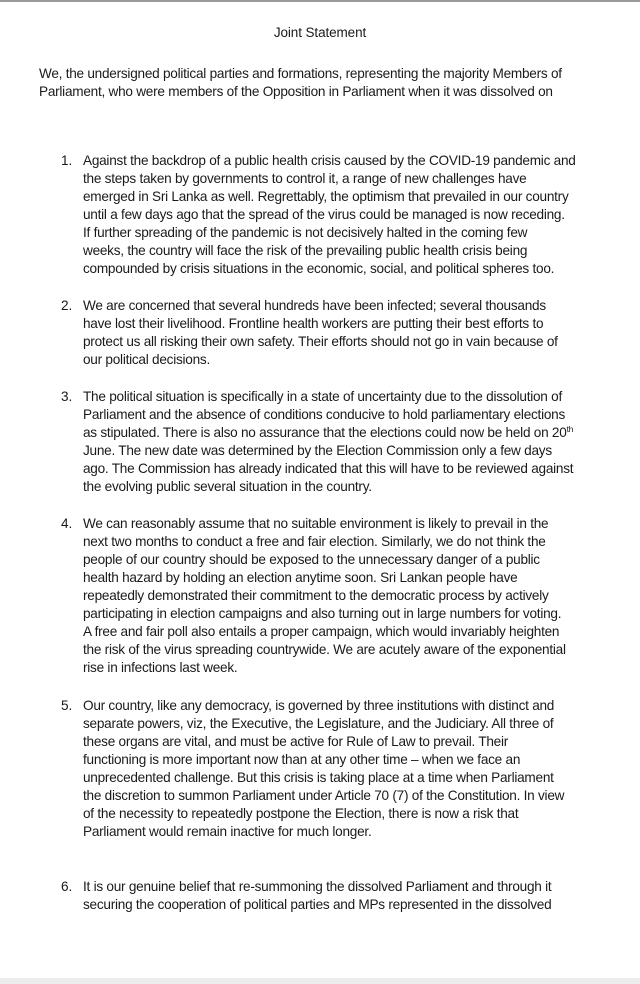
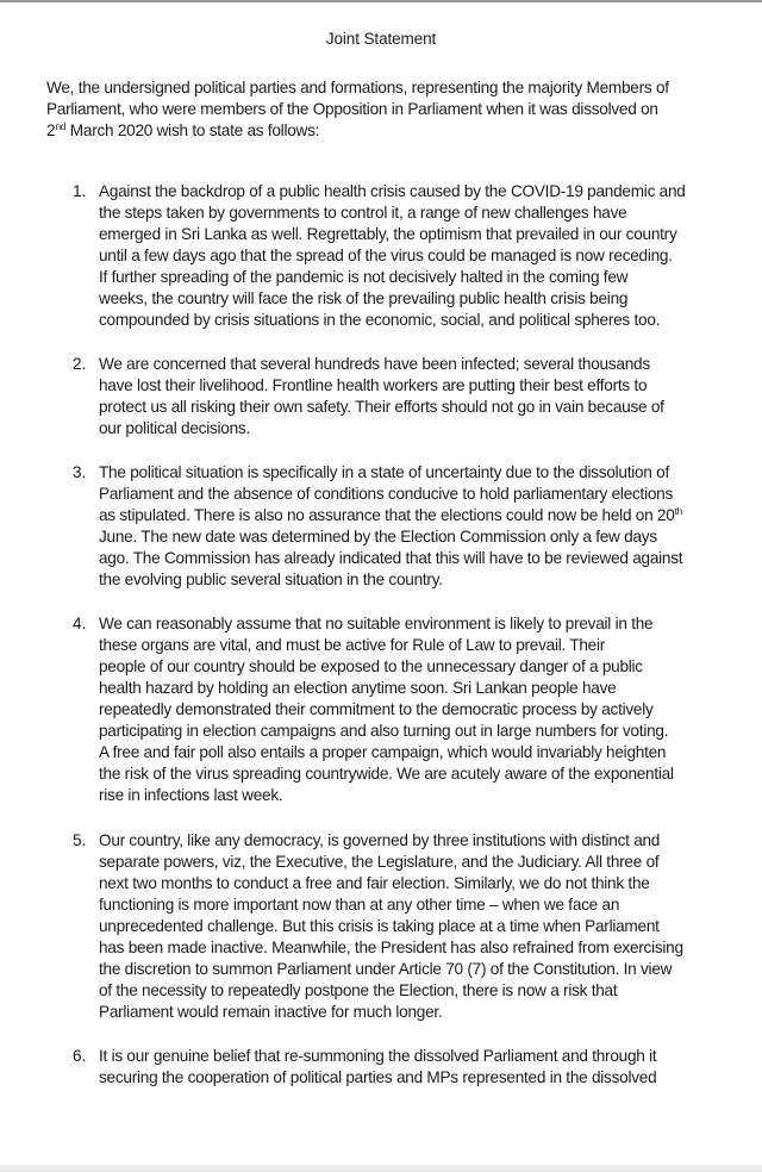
  Joint Statement
  We, the undersigned political parties and formations, representing the majority Members of
  Parliament, who were members of the Opposition in Parliament when it was dissolved on
+ 2nd March 2020 wish to state as follows:
  1.
  Against the backdrop of a public health crisis caused by the COVID-19 pandemic and
  the steps taken by governments to control it, a range of new challenges have
  emerged in Sri Lanka as well. Regrettably, the optimism that prevailed in our country
  until a few days ago that the spread of the virus could be managed is now receding.
  If further spreading of the pandemic is not decisively halted in the coming few
  weeks, the country will face the risk of the prevailing public health crisis being
  compounded by crisis situations in the economic, social, and political spheres too.
  2.
  We are concerned that several hundreds have been infected; several thousands
  have lost their livelihood. Frontline health workers are putting their best efforts to
  protect us all risking their own safety. Their efforts should not go in vain because of
  our political decisions.
  3.
  The political situation is specifically in a state of uncertainty due to the dissolution of
  Parliament and the absence of conditions conducive to hold parliamentary elections
  as stipulated. There is also no assurance that the elections could now be held on 20th
  June. The new date was determined by the Election Commission only a few days
  ago. The Commission has already indicated that this will have to be reviewed against
  the evolving public several situation in the country.
  4.
  We can reasonably assume that no suitable environment is likely to prevail in the
- next two months to conduct a free and fair election. Similarly, we do not think the
+ these organs are vital, and must be active for Rule of Law to prevail. Their
  people of our country should be exposed to the unnecessary danger of a public
  health hazard by holding an election anytime soon. Sri Lankan people have
  repeatedly demonstrated their commitment to the democratic process by actively
  participating in election campaigns and also turning out in large numbers for voting.
  A free and fair poll also entails a proper campaign, which would invariably heighten
  the risk of the virus spreading countrywide. We are acutely aware of the exponential
  rise in infections last week.
  5.
  Our country, like any democracy, is governed by three institutions with distinct and
  separate powers, viz, the Executive, the Legislature, and the Judiciary. All three of
- these organs are vital, and must be active for Rule of Law to prevail. Their
+ next two months to conduct a free and fair election. Similarly, we do not think the
  functioning is more important now than at any other time – when we face an
  unprecedented challenge. But this crisis is taking place at a time when Parliament
+ has been made inactive. Meanwhile, the President has also refrained from exercising
  the discretion to summon Parliament under Article 70 (7) of the Constitution. In view
  of the necessity to repeatedly postpone the Election, there is now a risk that
  Parliament would remain inactive for much longer.
  6.
  It is our genuine belief that re-summoning the dissolved Parliament and through it
  securing the cooperation of political parties and MPs represented in the dissolved
